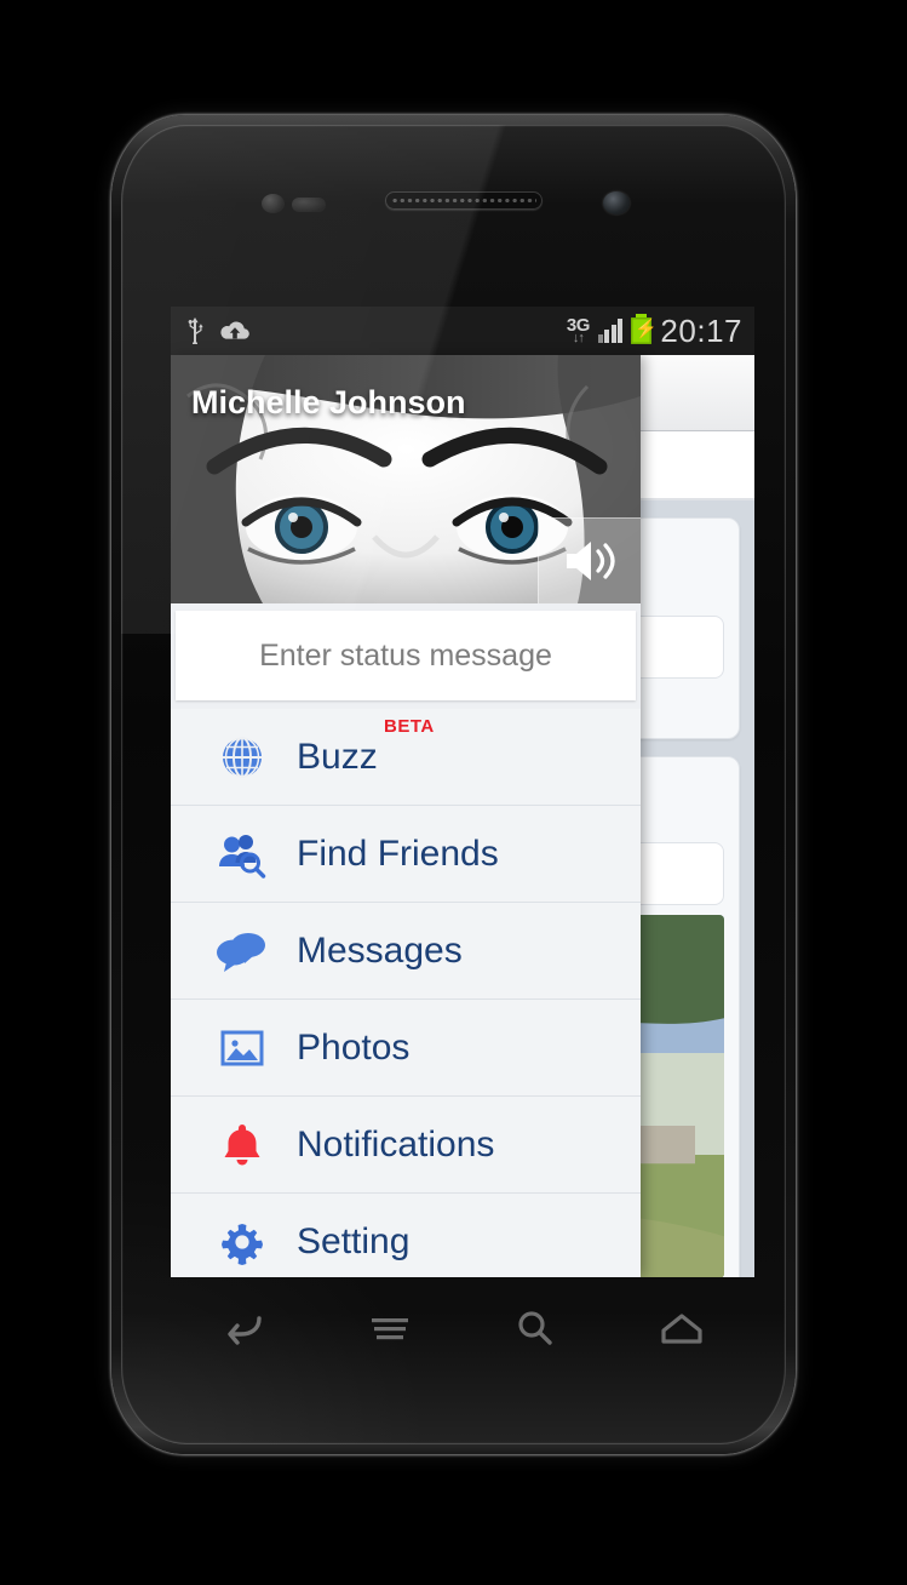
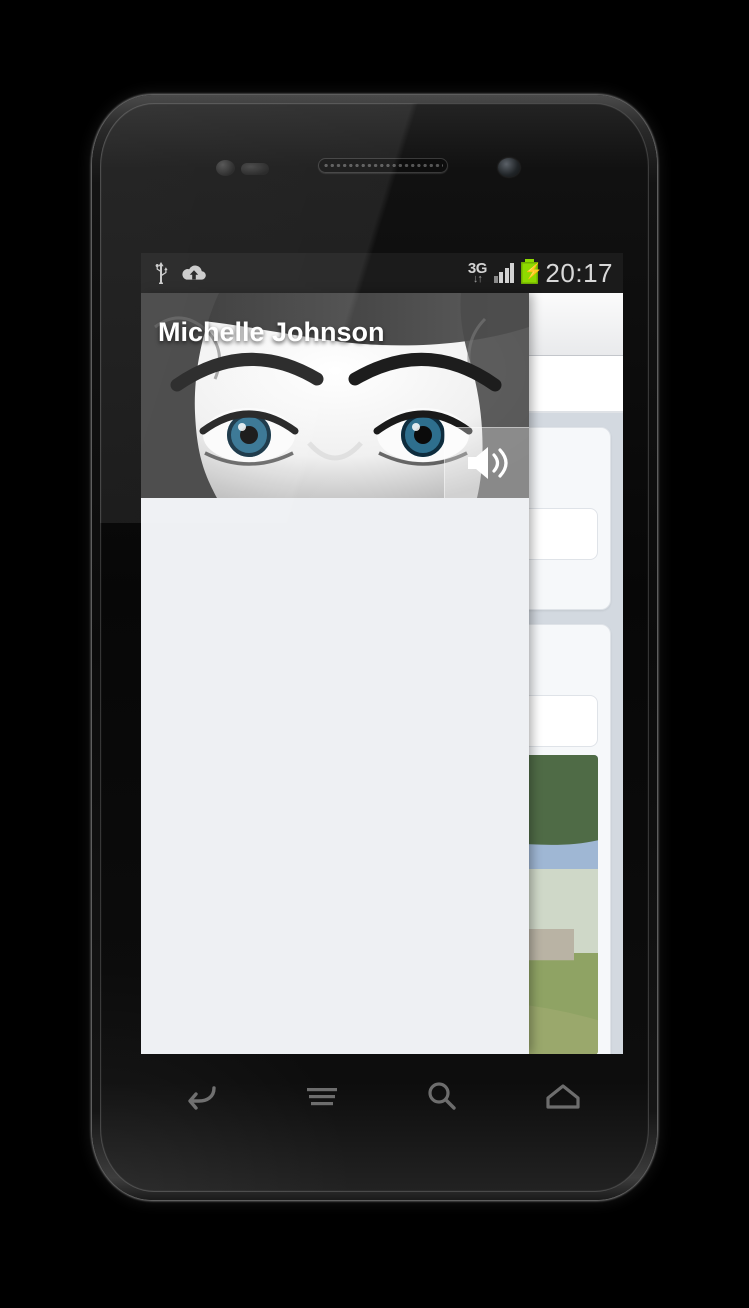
  Michelle Johnson
- Enter status message
- Buzz
- BETA
- Find Friends
- Messages
- Photos
- Notifications
